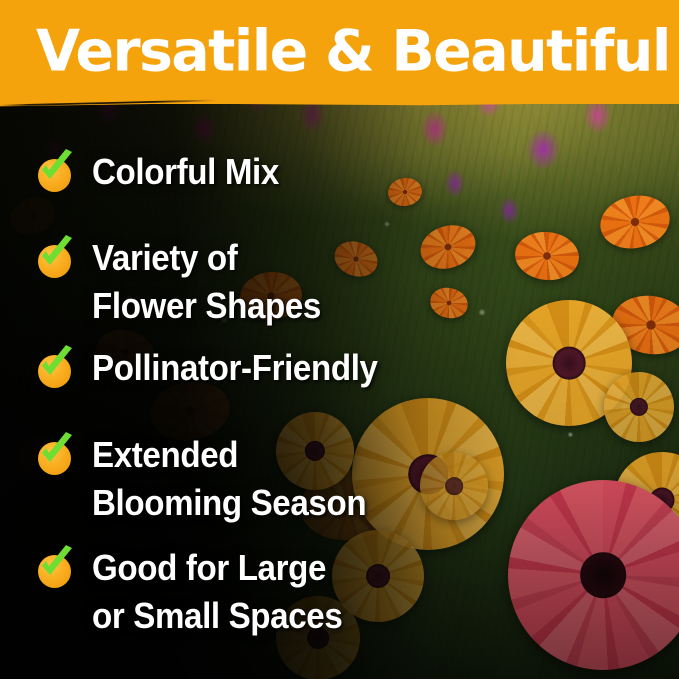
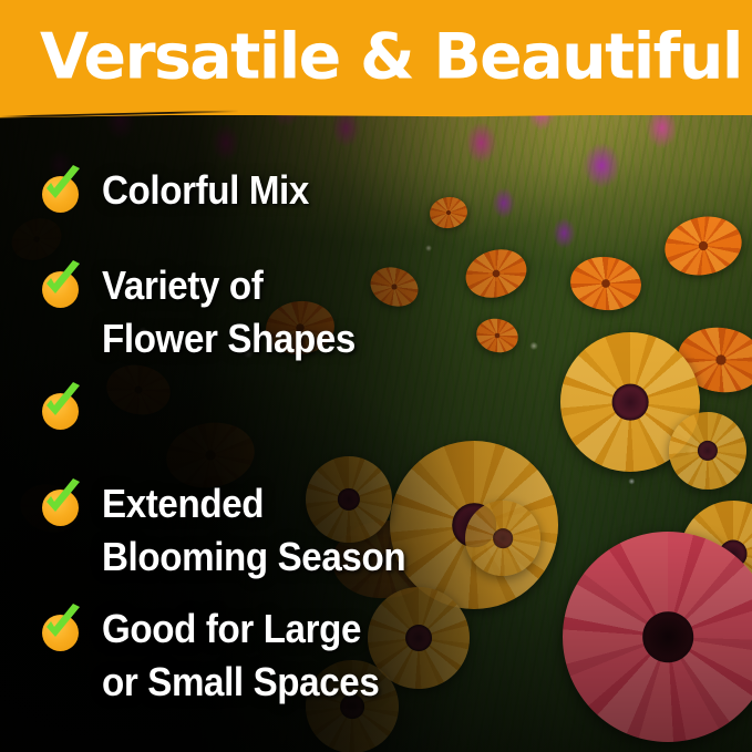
  Versatile & Beautiful
  Colorful Mix
  Variety of
  Flower Shapes
- Pollinator-Friendly
  Extended
  Blooming Season
  Good for Large
  or Small Spaces
